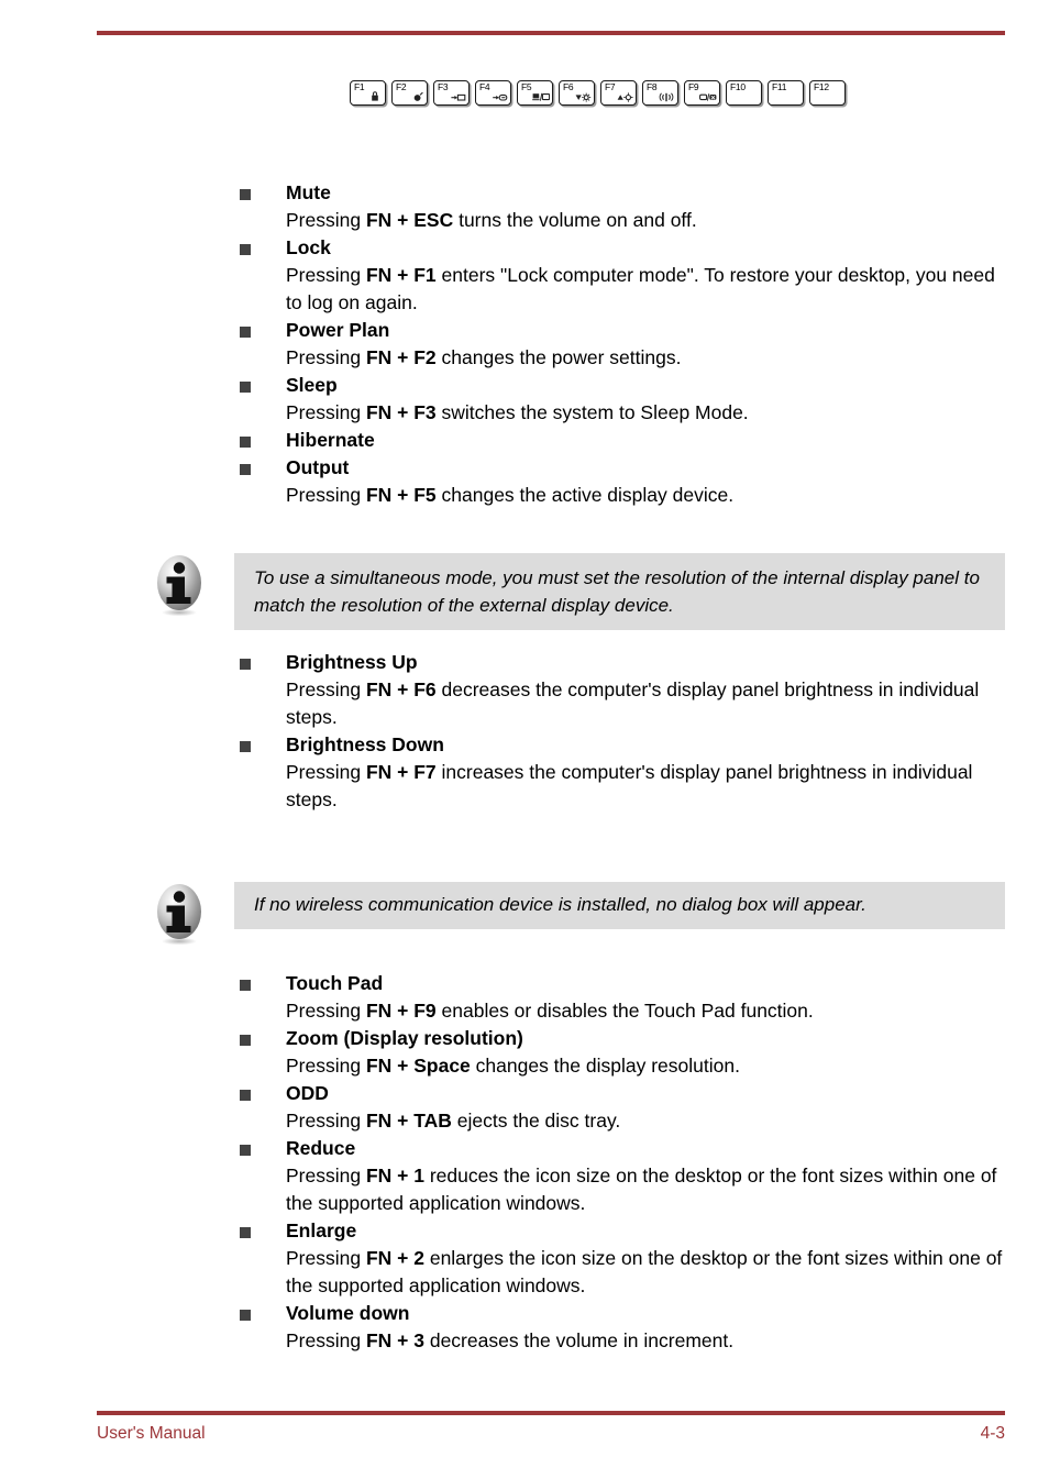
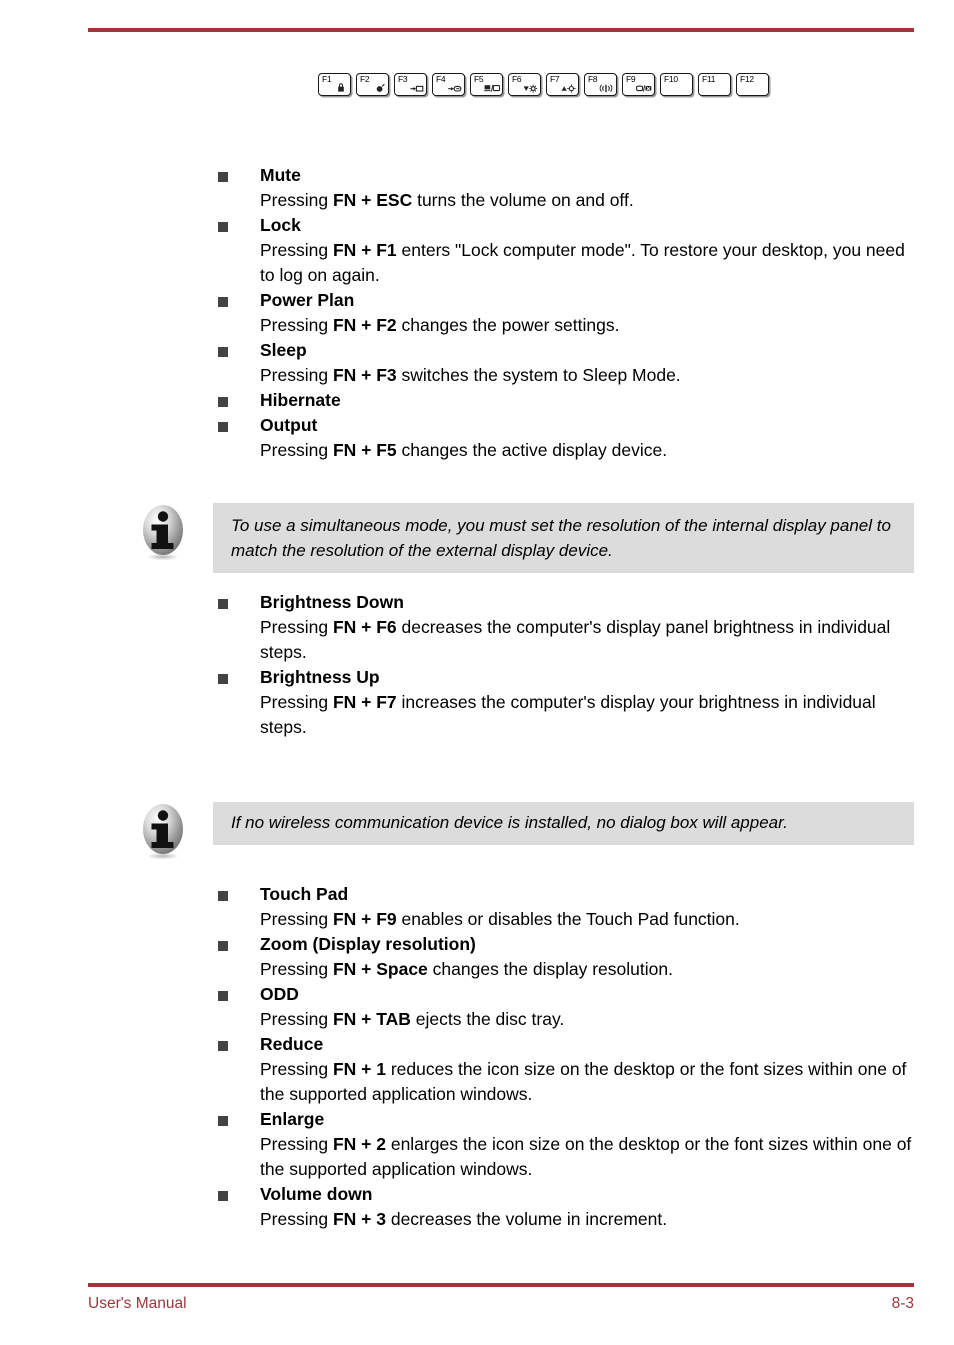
  F1
  F2
  F3
  F4
  F5
  F6
  F7
  F8
  F9
  F10
  F11
  F12
  Mute
  Pressing FN + ESC turns the volume on and off.
  Lock
  Pressing FN + F1 enters "Lock computer mode". To restore your desktop, you need to log on again.
  Power Plan
  Pressing FN + F2 changes the power settings.
  Sleep
  Pressing FN + F3 switches the system to Sleep Mode.
  Hibernate
  Output
  Pressing FN + F5 changes the active display device.
  To use a simultaneous mode, you must set the resolution of the internal display panel to match the resolution of the external display device.
- Brightness Up
+ Brightness Down
  Pressing FN + F6 decreases the computer's display panel brightness in individual steps.
- Brightness Down
+ Brightness Up
- Pressing FN + F7 increases the computer's display panel brightness in individual steps.
+ Pressing FN + F7 increases the computer's display your brightness in individual steps.
  If no wireless communication device is installed, no dialog box will appear.
  Touch Pad
  Pressing FN + F9 enables or disables the Touch Pad function.
  Zoom (Display resolution)
  Pressing FN + Space changes the display resolution.
  ODD
  Pressing FN + TAB ejects the disc tray.
  Reduce
  Pressing FN + 1 reduces the icon size on the desktop or the font sizes within one of the supported application windows.
  Enlarge
  Pressing FN + 2 enlarges the icon size on the desktop or the font sizes within one of the supported application windows.
  Volume down
  Pressing FN + 3 decreases the volume in increment.
  User's Manual
- 4-3
+ 8-3
